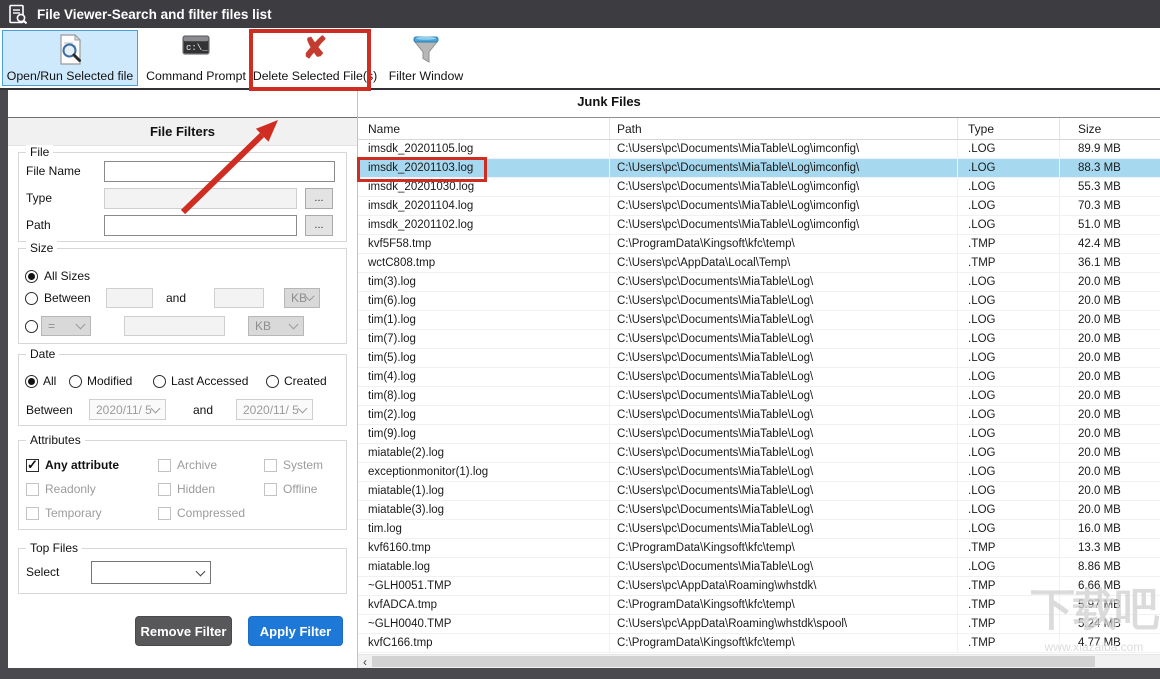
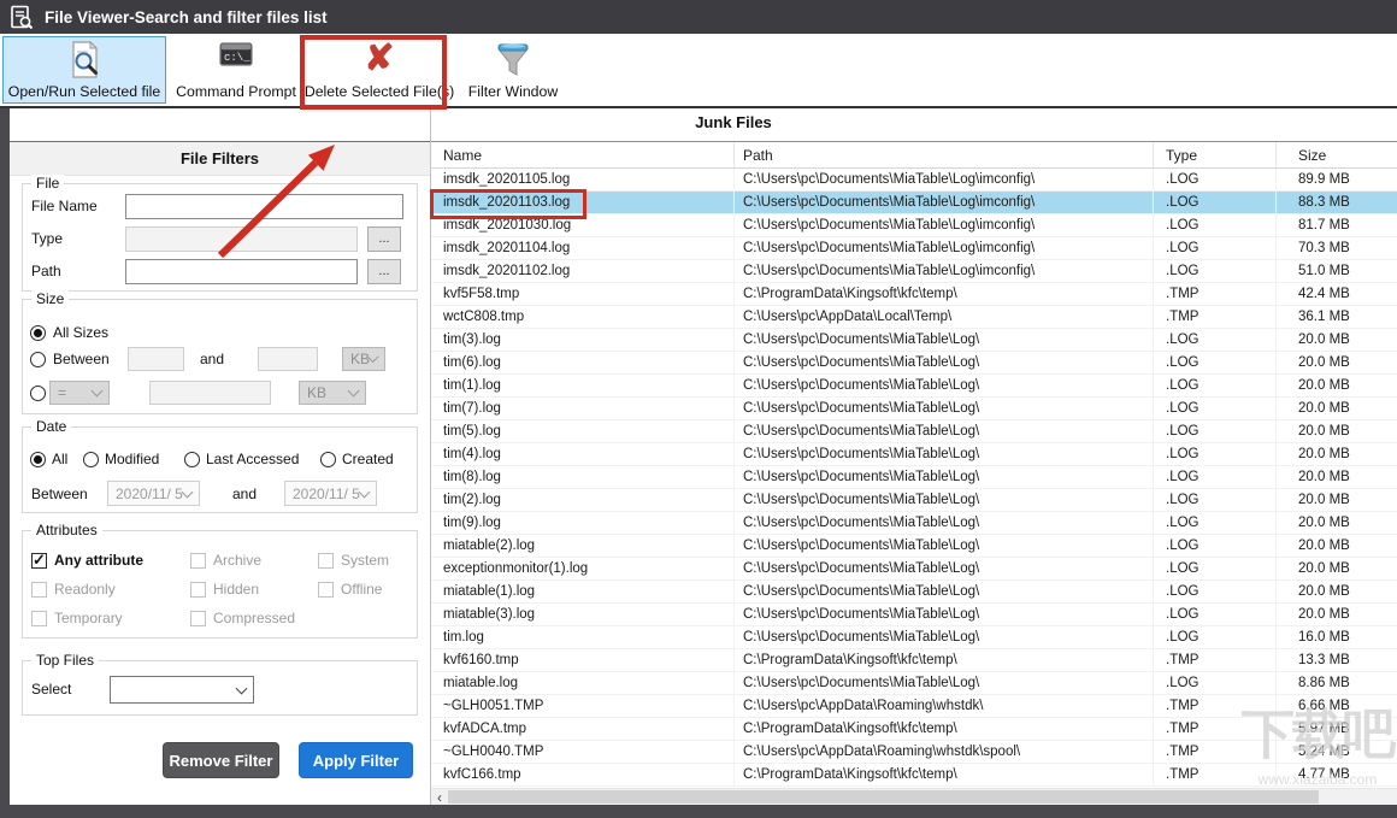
  File Viewer-Search and filter files list
  Open/Run Selected file
  c:\_
  Command Prompt
  ✘
  Delete Selected File(s)
  Filter Window
  File Filters
  File
  File Name
  Type
  ...
  Path
  ...
  Size
  All Sizes
  Between
  and
  KB
  =
  KB
  Date
  All
  Modified
  Last Accessed
  Created
  Between
  2020/11/ 5
  and
  2020/11/ 5
  Attributes
  Any attribute
  Archive
  System
  Readonly
  Hidden
  Offline
  Temporary
  Compressed
  Top Files
  Select
  Remove Filter
  Apply Filter
  Junk Files
  Name
  Path
  Type
  Size
  imsdk_20201105.log
  C:\Users\pc\Documents\MiaTable\Log\imconfig\
  .LOG
  89.9 MB
  imsdk_20201103.log
  C:\Users\pc\Documents\MiaTable\Log\imconfig\
  .LOG
  88.3 MB
  imsdk_20201030.log
  C:\Users\pc\Documents\MiaTable\Log\imconfig\
  .LOG
- 55.3 MB
+ 81.7 MB
  imsdk_20201104.log
  C:\Users\pc\Documents\MiaTable\Log\imconfig\
  .LOG
  70.3 MB
  imsdk_20201102.log
  C:\Users\pc\Documents\MiaTable\Log\imconfig\
  .LOG
  51.0 MB
  kvf5F58.tmp
  C:\ProgramData\Kingsoft\kfc\temp\
  .TMP
  42.4 MB
  wctC808.tmp
  C:\Users\pc\AppData\Local\Temp\
  .TMP
  36.1 MB
  tim(3).log
  C:\Users\pc\Documents\MiaTable\Log\
  .LOG
  20.0 MB
  tim(6).log
  C:\Users\pc\Documents\MiaTable\Log\
  .LOG
  20.0 MB
  tim(1).log
  C:\Users\pc\Documents\MiaTable\Log\
  .LOG
  20.0 MB
  tim(7).log
  C:\Users\pc\Documents\MiaTable\Log\
  .LOG
  20.0 MB
  tim(5).log
  C:\Users\pc\Documents\MiaTable\Log\
  .LOG
  20.0 MB
  tim(4).log
  C:\Users\pc\Documents\MiaTable\Log\
  .LOG
  20.0 MB
  tim(8).log
  C:\Users\pc\Documents\MiaTable\Log\
  .LOG
  20.0 MB
  tim(2).log
  C:\Users\pc\Documents\MiaTable\Log\
  .LOG
  20.0 MB
  tim(9).log
  C:\Users\pc\Documents\MiaTable\Log\
  .LOG
  20.0 MB
  miatable(2).log
  C:\Users\pc\Documents\MiaTable\Log\
  .LOG
  20.0 MB
  exceptionmonitor(1).log
  C:\Users\pc\Documents\MiaTable\Log\
  .LOG
  20.0 MB
  miatable(1).log
  C:\Users\pc\Documents\MiaTable\Log\
  .LOG
  20.0 MB
  miatable(3).log
  C:\Users\pc\Documents\MiaTable\Log\
  .LOG
  20.0 MB
  tim.log
  C:\Users\pc\Documents\MiaTable\Log\
  .LOG
  16.0 MB
  kvf6160.tmp
  C:\ProgramData\Kingsoft\kfc\temp\
  .TMP
  13.3 MB
  miatable.log
  C:\Users\pc\Documents\MiaTable\Log\
  .LOG
  8.86 MB
  ~GLH0051.TMP
  C:\Users\pc\AppData\Roaming\whstdk\
  .TMP
  6.66 MB
  kvfADCA.tmp
  C:\ProgramData\Kingsoft\kfc\temp\
  .TMP
  5.97 MB
  ~GLH0040.TMP
  C:\Users\pc\AppData\Roaming\whstdk\spool\
  .TMP
  5.24 MB
  kvfC166.tmp
  C:\ProgramData\Kingsoft\kfc\temp\
  .TMP
  4.77 MB
  ‹
  下载吧
  www.xiazaiba.com
